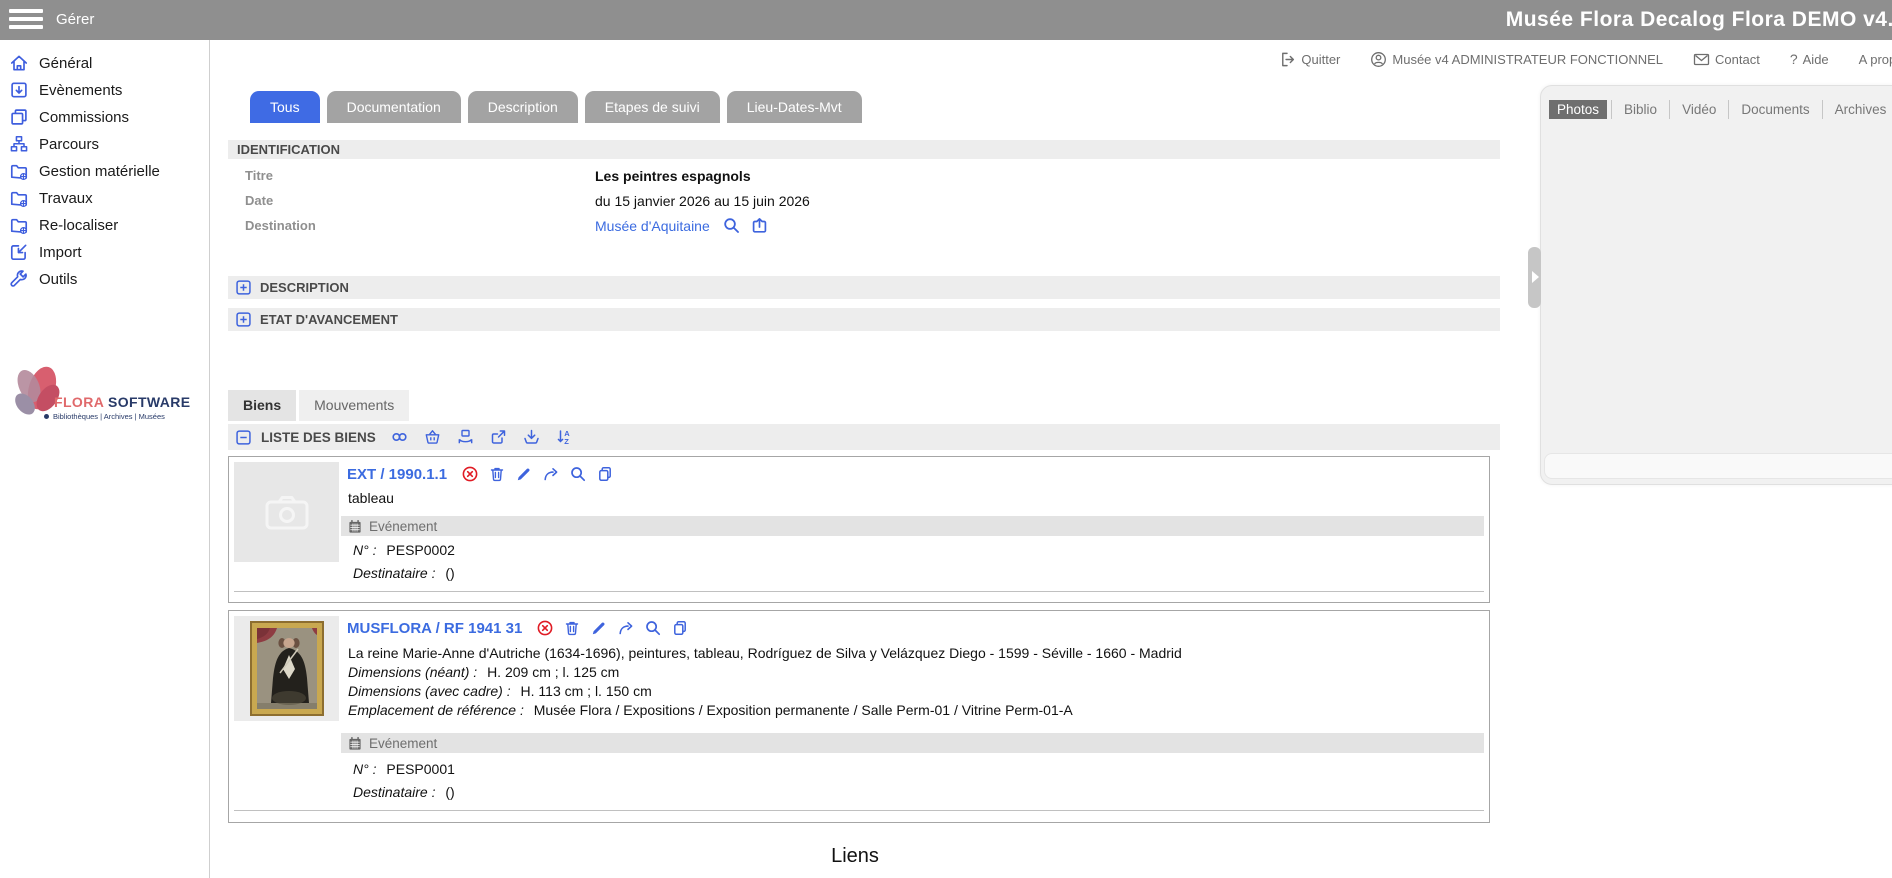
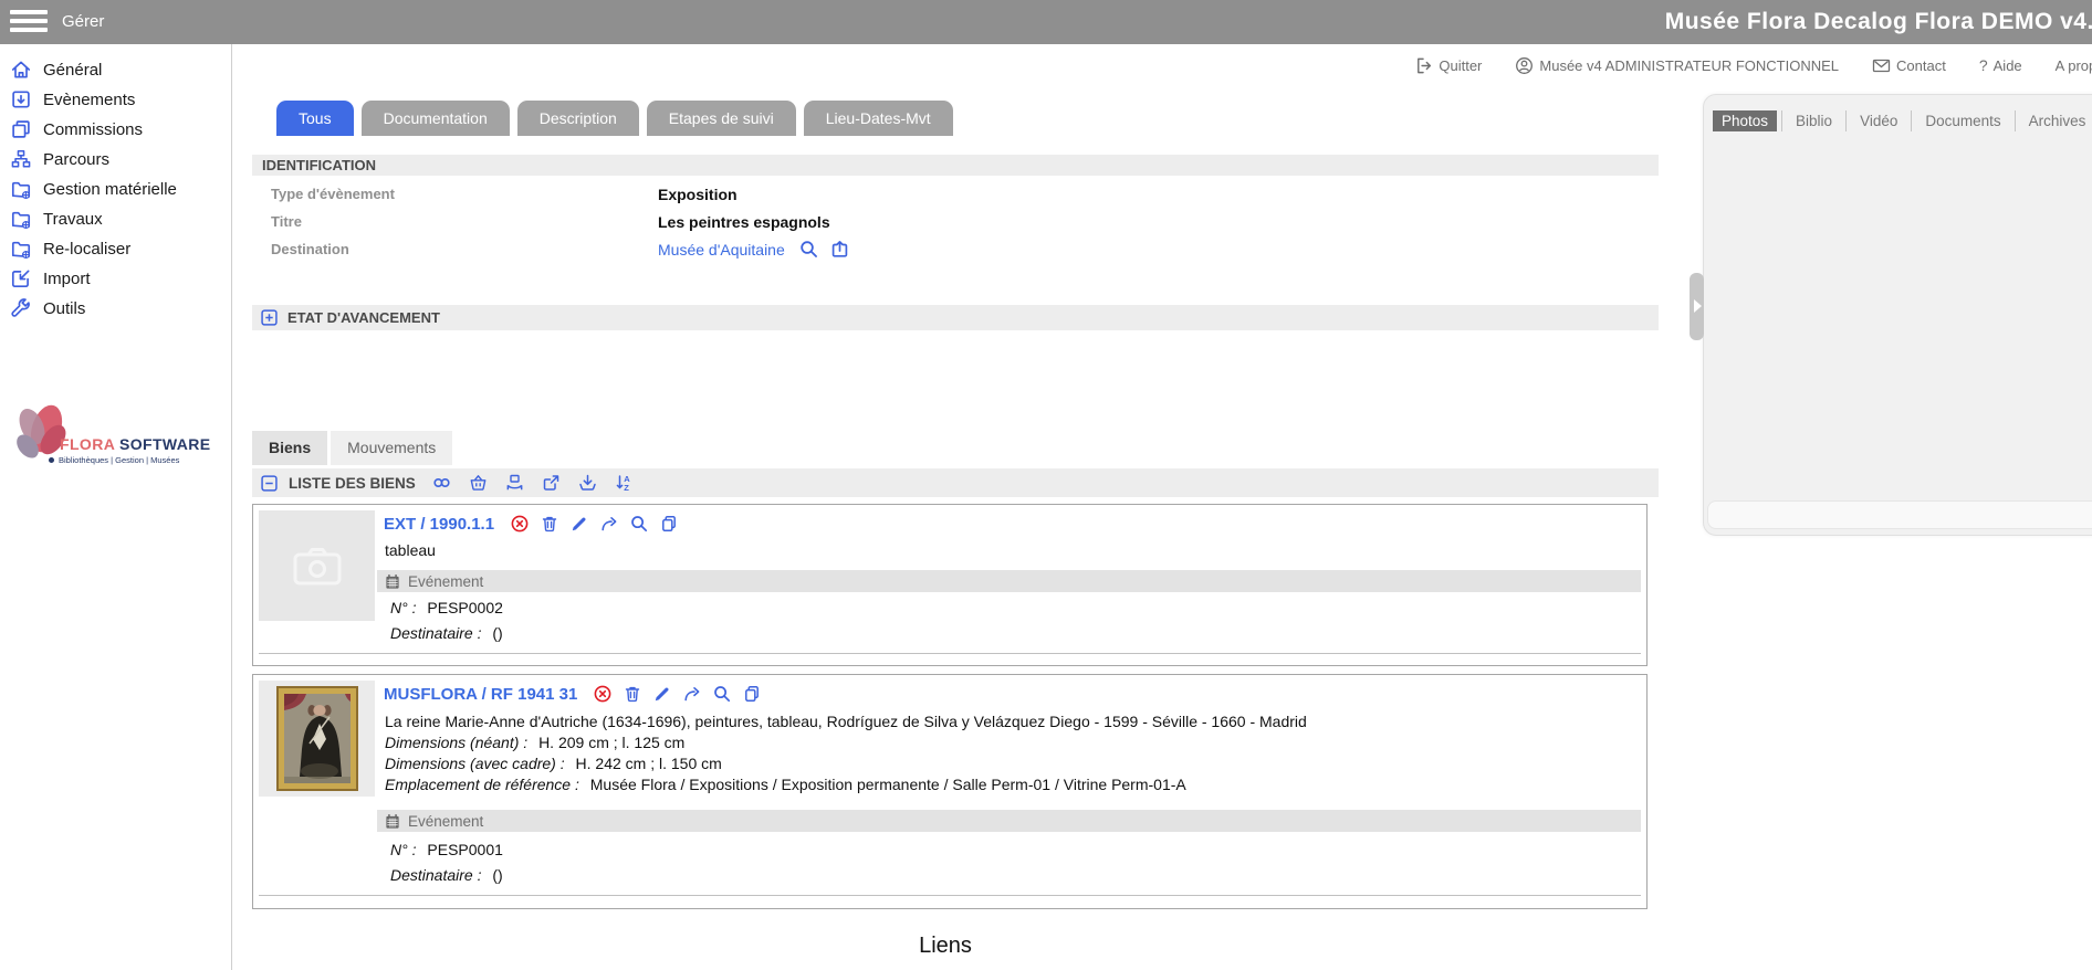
  Gérer
  Musée Flora Decalog Flora DEMO v4.
  Quitter
  Musée v4 ADMINISTRATEUR FONCTIONNEL
  Contact
  ?
  Aide
  Général
  Evènements
  Commissions
  Parcours
  Gestion matérielle
  Travaux
  Re-localiser
  Import
  Outils
  FLORA SOFTWARE
- Bibliothèques | Archives | Musées
+ Bibliothèques | Gestion | Musées
  Tous
  Documentation
  Description
  Etapes de suivi
  Lieu-Dates-Mvt
  IDENTIFICATION
+ Type d'évènement
+ Exposition
  Titre
  Les peintres espagnols
- Date
- du 15 janvier 2026 au 15 juin 2026
  Destination
  Musée d'Aquitaine
- DESCRIPTION
  ETAT D'AVANCEMENT
  Biens
  Mouvements
  LISTE DES BIENS
  A
  Z
  EXT / 1990.1.1
  tableau
  Evénement
  N° : PESP0002
  Destinataire : ()
  MUSFLORA / RF 1941 31
  La reine Marie-Anne d'Autriche (1634-1696), peintures, tableau, Rodríguez de Silva y Velázquez Diego - 1599 - Séville - 1660 - Madrid
  Dimensions (néant) : H. 209 cm ; l. 125 cm
- Dimensions (avec cadre) : H. 113 cm ; l. 150 cm
+ Dimensions (avec cadre) : H. 242 cm ; l. 150 cm
  Emplacement de référence : Musée Flora / Expositions / Exposition permanente / Salle Perm-01 / Vitrine Perm-01-A
  Evénement
  N° : PESP0001
  Destinataire : ()
  Liens
  Photos
  Biblio
  Vidéo
  Documents
  Archives
